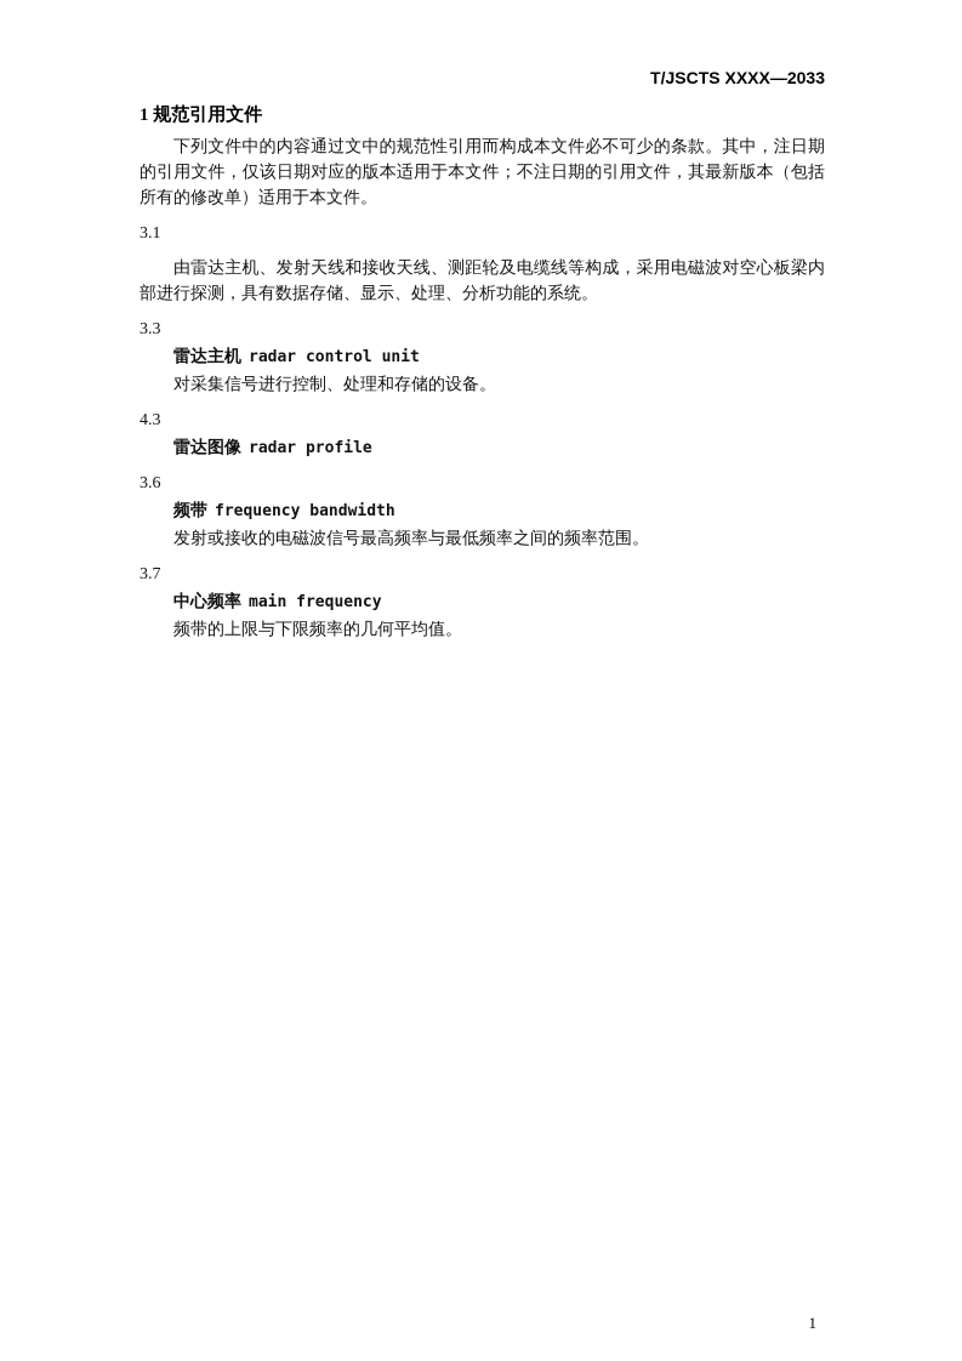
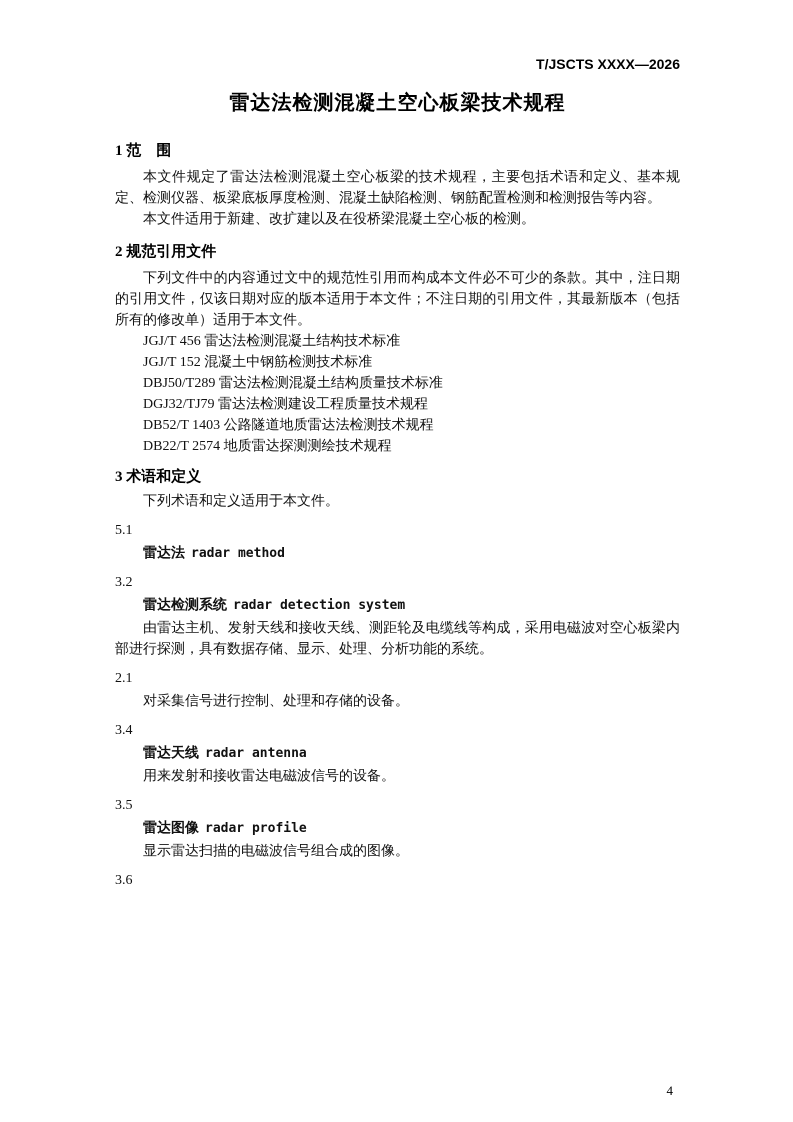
- T/JSCTS XXXX—2033
+ T/JSCTS XXXX—2026
+ 雷达法检测混凝土空心板梁技术规程
+ 1 范 围
+ 本文件规定了雷达法检测混凝土空心板梁的技术规程，主要包括术语和定义、基本规定、检测仪器、板梁底板厚度检测、混凝土缺陷检测、钢筋配置检测和检测报告等内容。
+ 本文件适用于新建、改扩建以及在役桥梁混凝土空心板的检测。
- 1 规范引用文件
+ 2 规范引用文件
  下列文件中的内容通过文中的规范性引用而构成本文件必不可少的条款。其中，注日期的引用文件，仅该日期对应的版本适用于本文件；不注日期的引用文件，其最新版本（包括所有的修改单）适用于本文件。
+ JGJ/T 456 雷达法检测混凝土结构技术标准
+ JGJ/T 152 混凝土中钢筋检测技术标准
+ DBJ50/T289 雷达法检测混凝土结构质量技术标准
+ DGJ32/TJ79 雷达法检测建设工程质量技术规程
+ DB52/T 1403 公路隧道地质雷达法检测技术规程
+ DB22/T 2574 地质雷达探测测绘技术规程
+ 3 术语和定义
+ 下列术语和定义适用于本文件。
- 3.1
+ 5.1
+ 雷达法 radar method
+ 3.2
+ 雷达检测系统 radar detection system
  由雷达主机、发射天线和接收天线、测距轮及电缆线等构成，采用电磁波对空心板梁内部进行探测，具有数据存储、显示、处理、分析功能的系统。
- 3.3
+ 2.1
- 雷达主机 radar control unit
  对采集信号进行控制、处理和存储的设备。
+ 3.4
+ 雷达天线 radar antenna
+ 用来发射和接收雷达电磁波信号的设备。
- 4.3
+ 3.5
  雷达图像 radar profile
+ 显示雷达扫描的电磁波信号组合成的图像。
  3.6
- 频带 frequency bandwidth
- 发射或接收的电磁波信号最高频率与最低频率之间的频率范围。
- 3.7
- 中心频率 main frequency
- 频带的上限与下限频率的几何平均值。
- 1
+ 4
